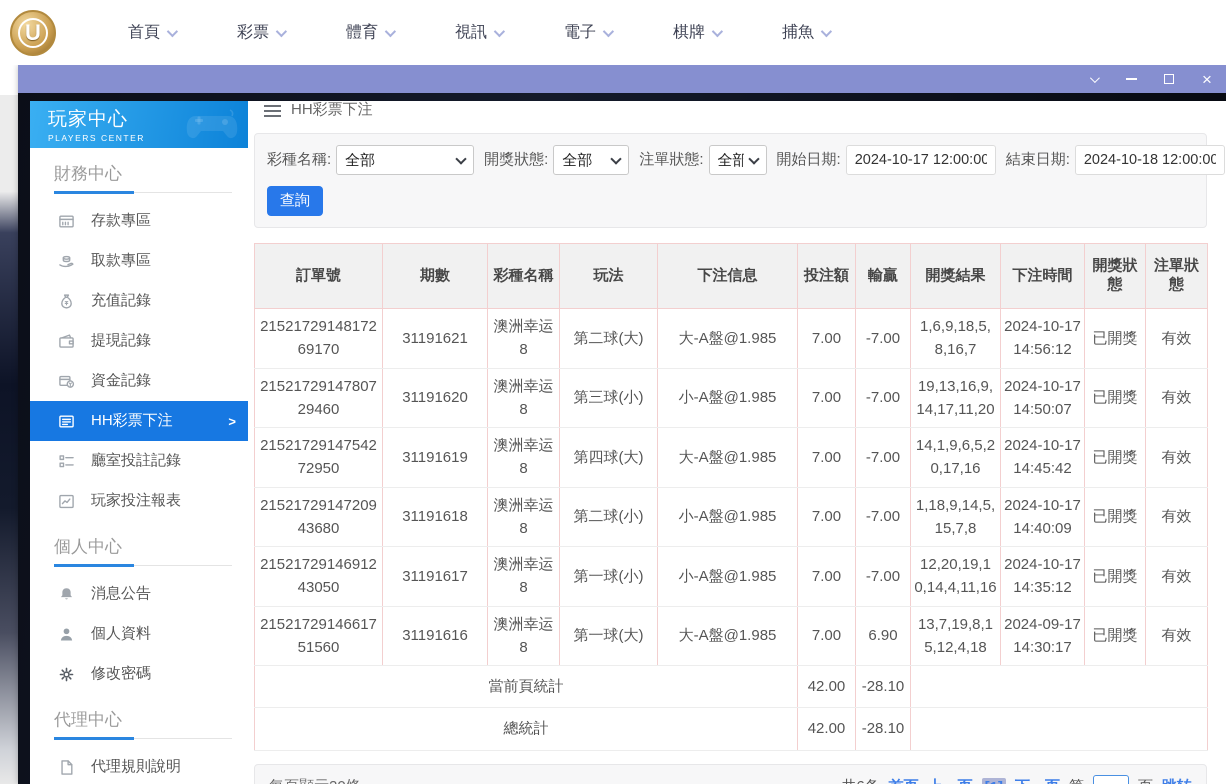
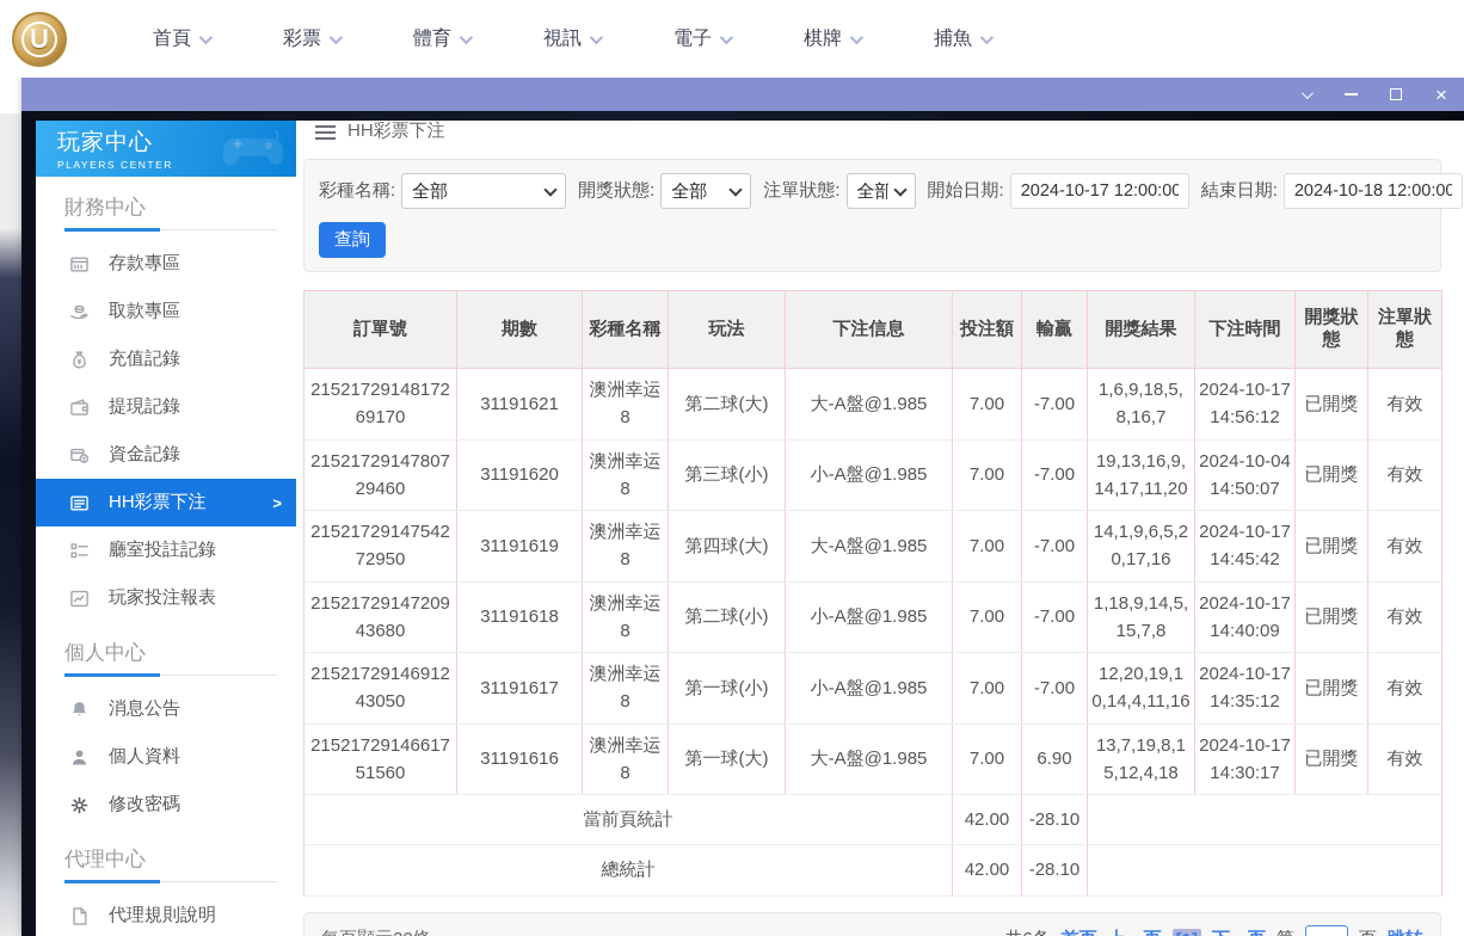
  U
  首頁
  彩票
  體育
  視訊
  電子
  棋牌
  捕魚
  ×
  玩家中心
  PLAYERS CENTER
  財務中心
  存款專區
  取款專區
  充值記錄
  提現記錄
  資金記錄
  HH彩票下注
  >
  廳室投註記錄
  玩家投注報表
  個人中心
  消息公告
  個人資料
  修改密碼
  代理中心
  代理規則說明
  HH彩票下注
  彩種名稱:
  全部
  開獎狀態:
  全部
  注單狀態:
  全部
  開始日期:
  2024-10-17 12:00:00
  結束日期:
  2024-10-18 12:00:00
  查詢
  訂單號	期數	彩種名稱	玩法	下注信息	投注額	輸贏	開獎結果	下注時間	開獎狀態	注單狀態
  2152172914817269170	31191621	澳洲幸运8	第二球(大)	大-A盤@1.985	7.00	-7.00	1,6,9,18,5,8,16,7	2024-10-17 14:56:12	已開獎	有效
- 2152172914780729460	31191620	澳洲幸运8	第三球(小)	小-A盤@1.985	7.00	-7.00	19,13,16,9,14,17,11,20	2024-10-17 14:50:07	已開獎	有效
+ 2152172914780729460	31191620	澳洲幸运8	第三球(小)	小-A盤@1.985	7.00	-7.00	19,13,16,9,14,17,11,20	2024-10-04 14:50:07	已開獎	有效
  2152172914754272950	31191619	澳洲幸运8	第四球(大)	大-A盤@1.985	7.00	-7.00	14,1,9,6,5,20,17,16	2024-10-17 14:45:42	已開獎	有效
  2152172914720943680	31191618	澳洲幸运8	第二球(小)	小-A盤@1.985	7.00	-7.00	1,18,9,14,5,15,7,8	2024-10-17 14:40:09	已開獎	有效
  2152172914691243050	31191617	澳洲幸运8	第一球(小)	小-A盤@1.985	7.00	-7.00	12,20,19,10,14,4,11,16	2024-10-17 14:35:12	已開獎	有效
- 2152172914661751560	31191616	澳洲幸运8	第一球(大)	大-A盤@1.985	7.00	6.90	13,7,19,8,15,12,4,18	2024-09-17 14:30:17	已開獎	有效
+ 2152172914661751560	31191616	澳洲幸运8	第一球(大)	大-A盤@1.985	7.00	6.90	13,7,19,8,15,12,4,18	2024-10-17 14:30:17	已開獎	有效
  當前頁統計	42.00	-28.10
  總統計	42.00	-28.10
